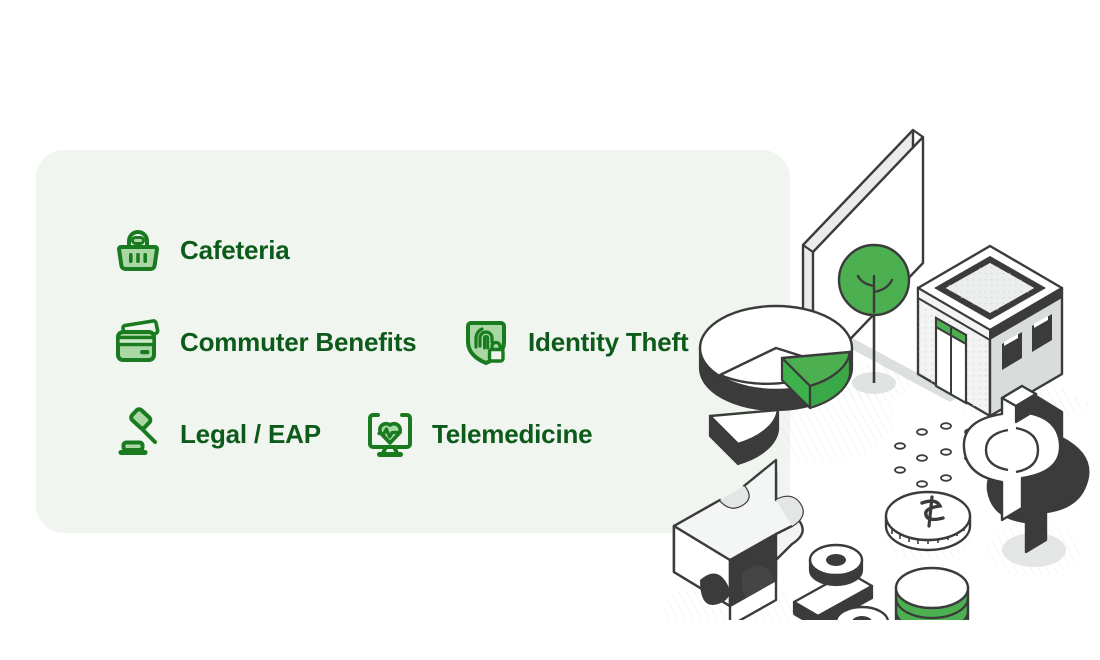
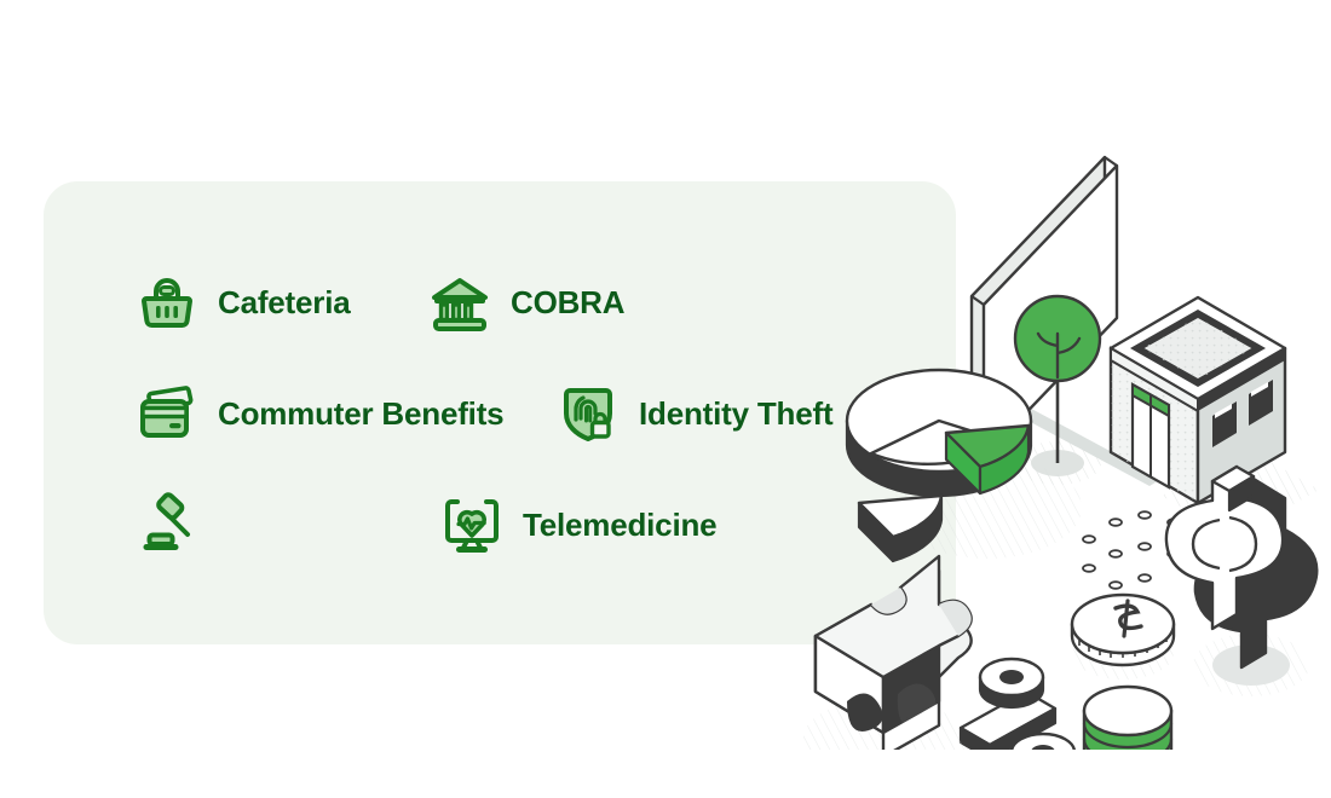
  Cafeteria
+ COBRA
  Commuter Benefits
  Identity Theft
- Legal / EAP
  Telemedicine
